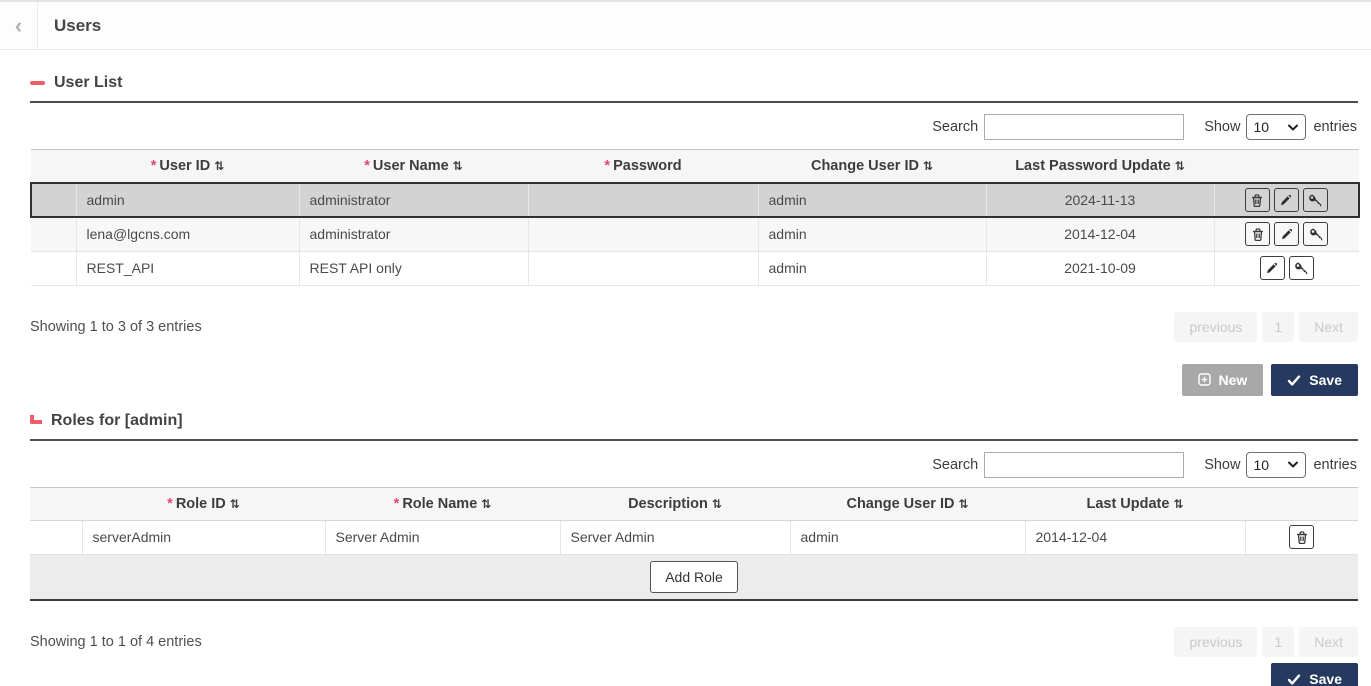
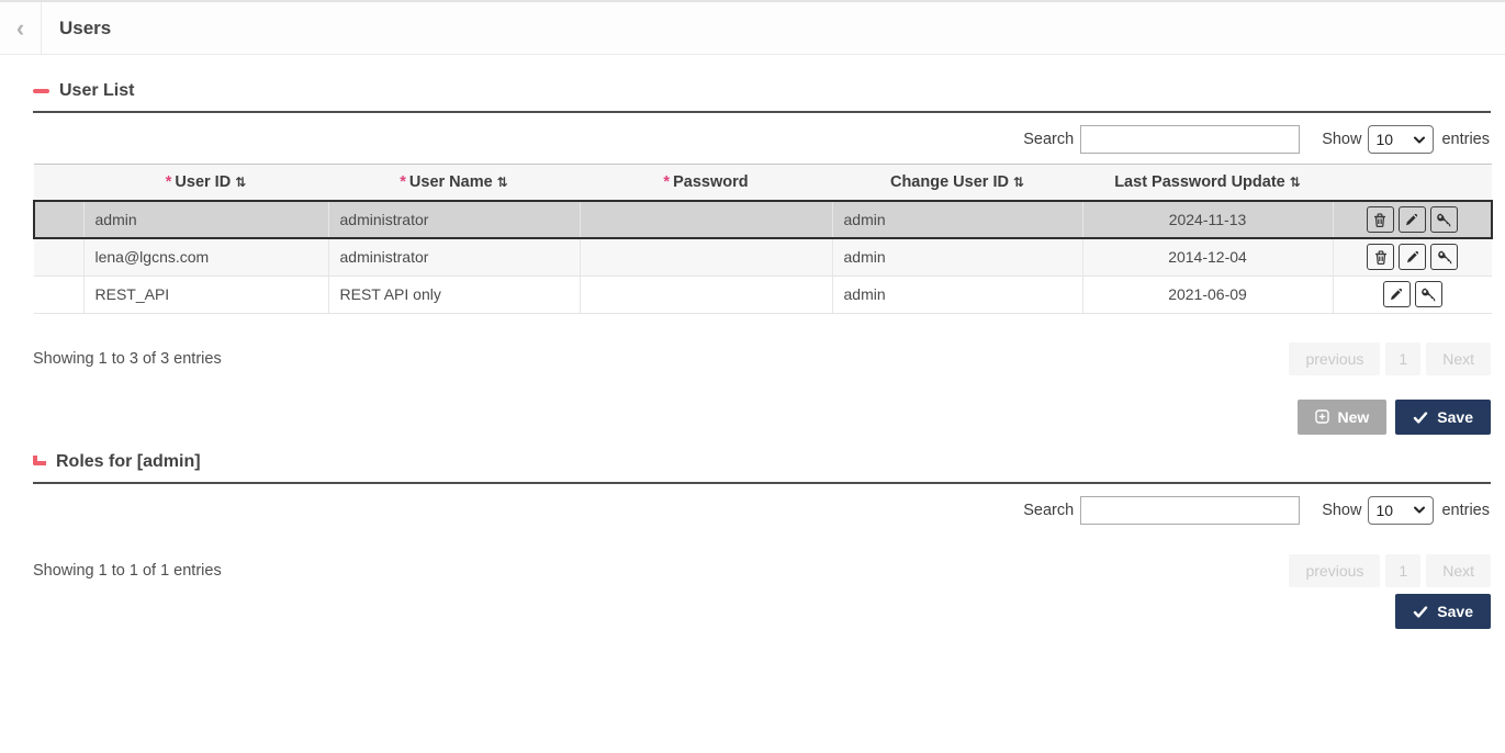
  ‹
  Users
  User List
  Search
  Show
  10
  entries
  	* User ID ⇅	* User Name ⇅	* Password	Change User ID ⇅	Last Password Update ⇅
  	admin	administrator		admin	2024-11-13
  	lena@lgcns.com	administrator		admin	2014-12-04
- 	REST_API	REST API only		admin	2021-10-09
+ 	REST_API	REST API only		admin	2021-06-09
  Showing 1 to 3 of 3 entries
  previous
  1
  Next
  New
  Save
  Roles for [admin]
  Search
  Show
  10
  entries
- 	* Role ID ⇅	* Role Name ⇅	Description ⇅	Change User ID ⇅	Last Update ⇅
- 	serverAdmin	Server Admin	Server Admin	admin	2014-12-04
- Add Role
- Showing 1 to 1 of 4 entries
+ Showing 1 to 1 of 1 entries
  previous
  1
  Next
  Save
